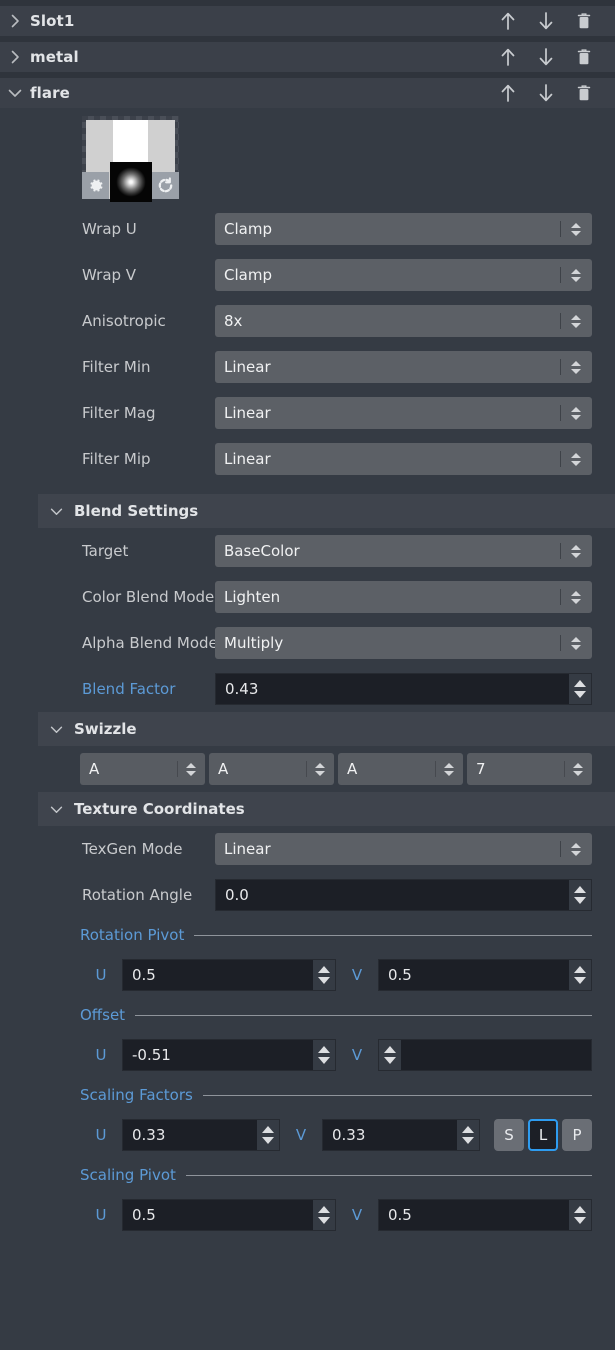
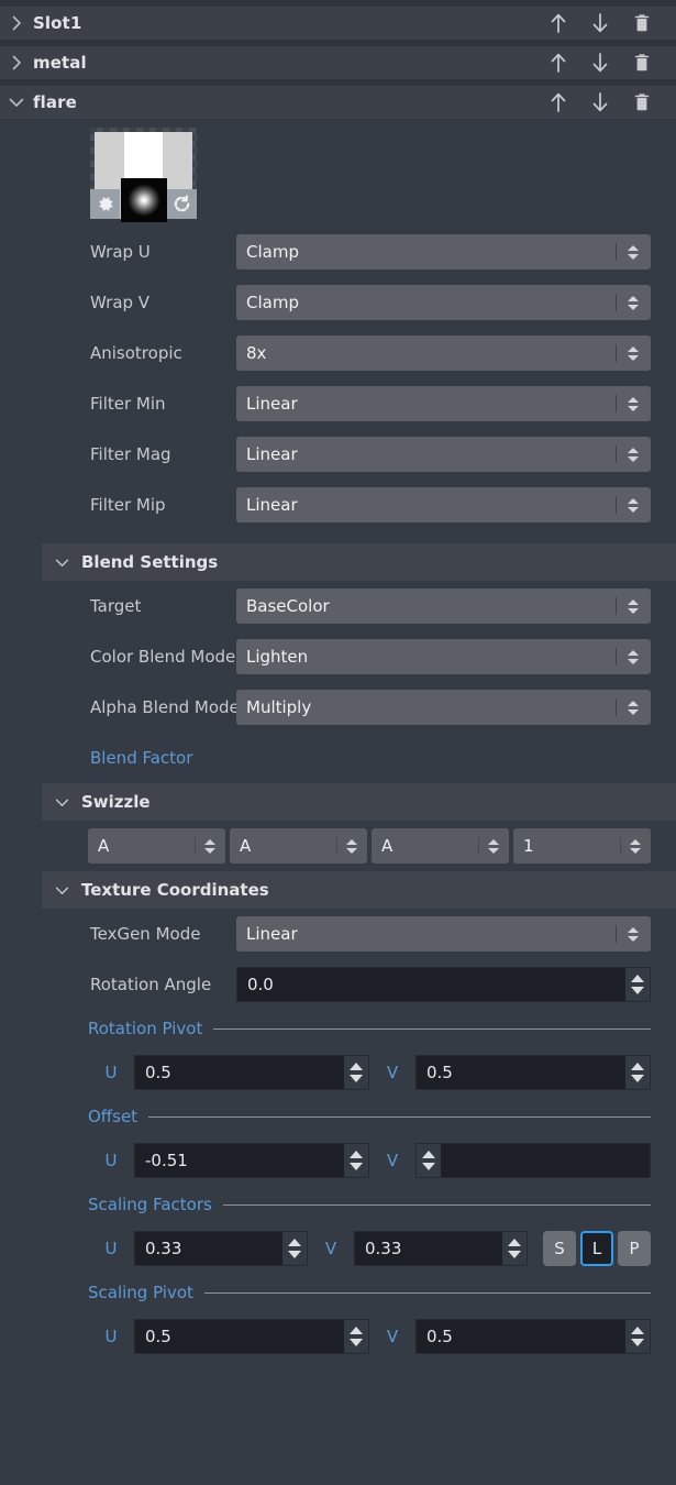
  Slot1
  metal
  flare
  Wrap U
  Clamp
  Wrap V
  Clamp
  Anisotropic
  8x
  Filter Min
  Linear
  Filter Mag
  Linear
  Filter Mip
  Linear
  Blend Settings
  Target
  BaseColor
  Color Blend Mode
  Lighten
  Alpha Blend Mode
  Multiply
  Blend Factor
- 0.43
  Swizzle
  A
  A
  A
- 7
+ 1
  Texture Coordinates
  TexGen Mode
  Linear
  Rotation Angle
  0.0
  Rotation Pivot
  U
  0.5
  V
  0.5
  Offset
  U
  -0.51
  V
  Scaling Factors
  U
  0.33
  V
  0.33
  S
  L
  P
  Scaling Pivot
  U
  0.5
  V
  0.5
